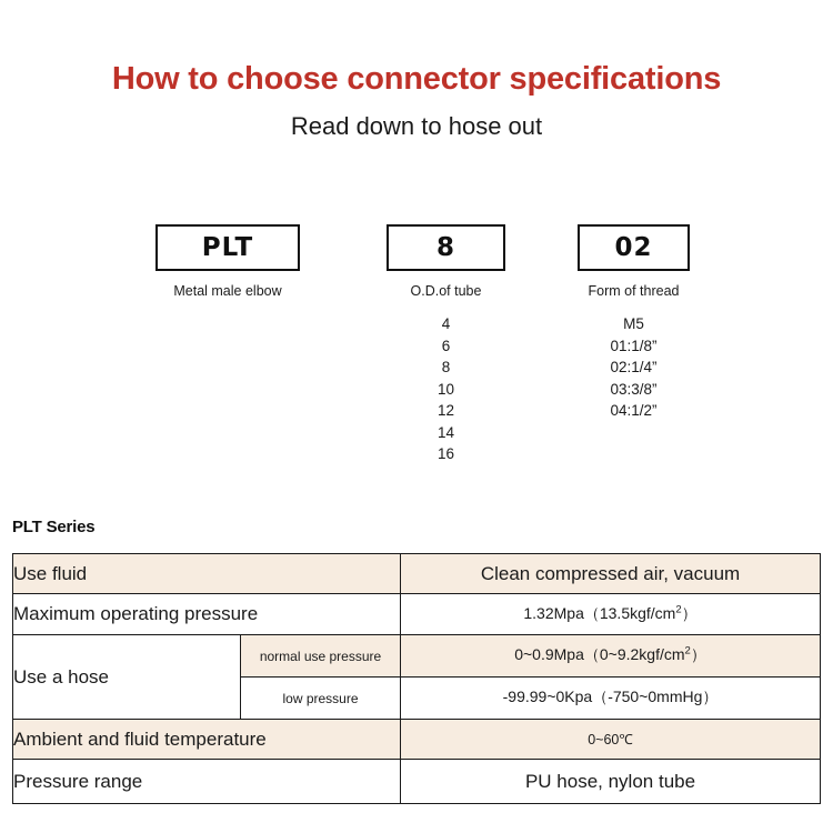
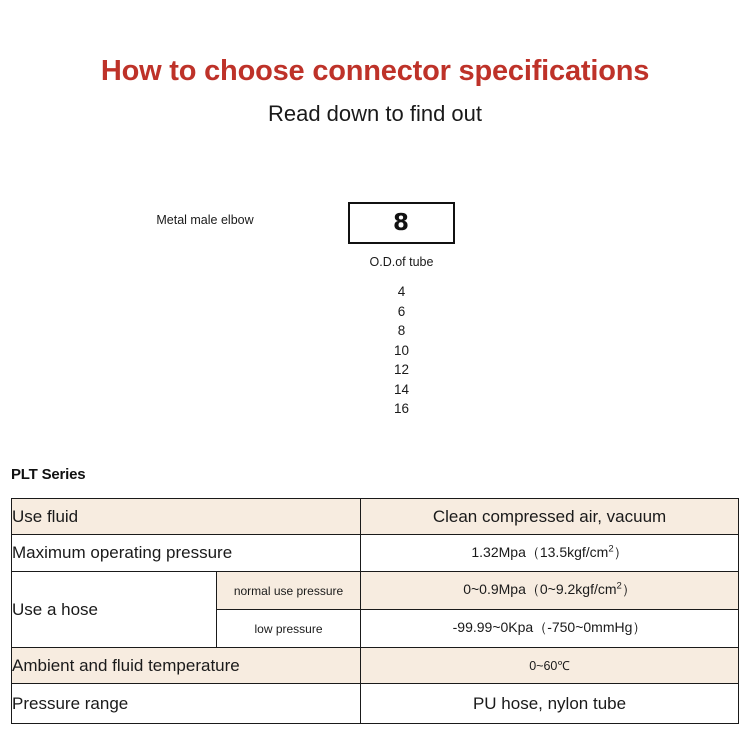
  How to choose connector specifications
- Read down to hose out
+ Read down to find out
- PLT
  Metal male elbow
  8
  O.D.of tube
  4
  6
  8
  10
  12
  14
  16
- 02
- Form of thread
- M5
- 01:1/8”
- 02:1/4”
- 03:3/8”
- 04:1/2”
  PLT Series
  Use fluid	Clean compressed air, vacuum
  Maximum operating pressure	1.32Mpa（13.5kgf/cm2）
  Use a hose	normal use pressure	0~0.9Mpa（0~9.2kgf/cm2）
  low pressure	-99.99~0Kpa（-750~0mmHg）
  Ambient and fluid temperature	0~60℃
  Pressure range	PU hose, nylon tube
